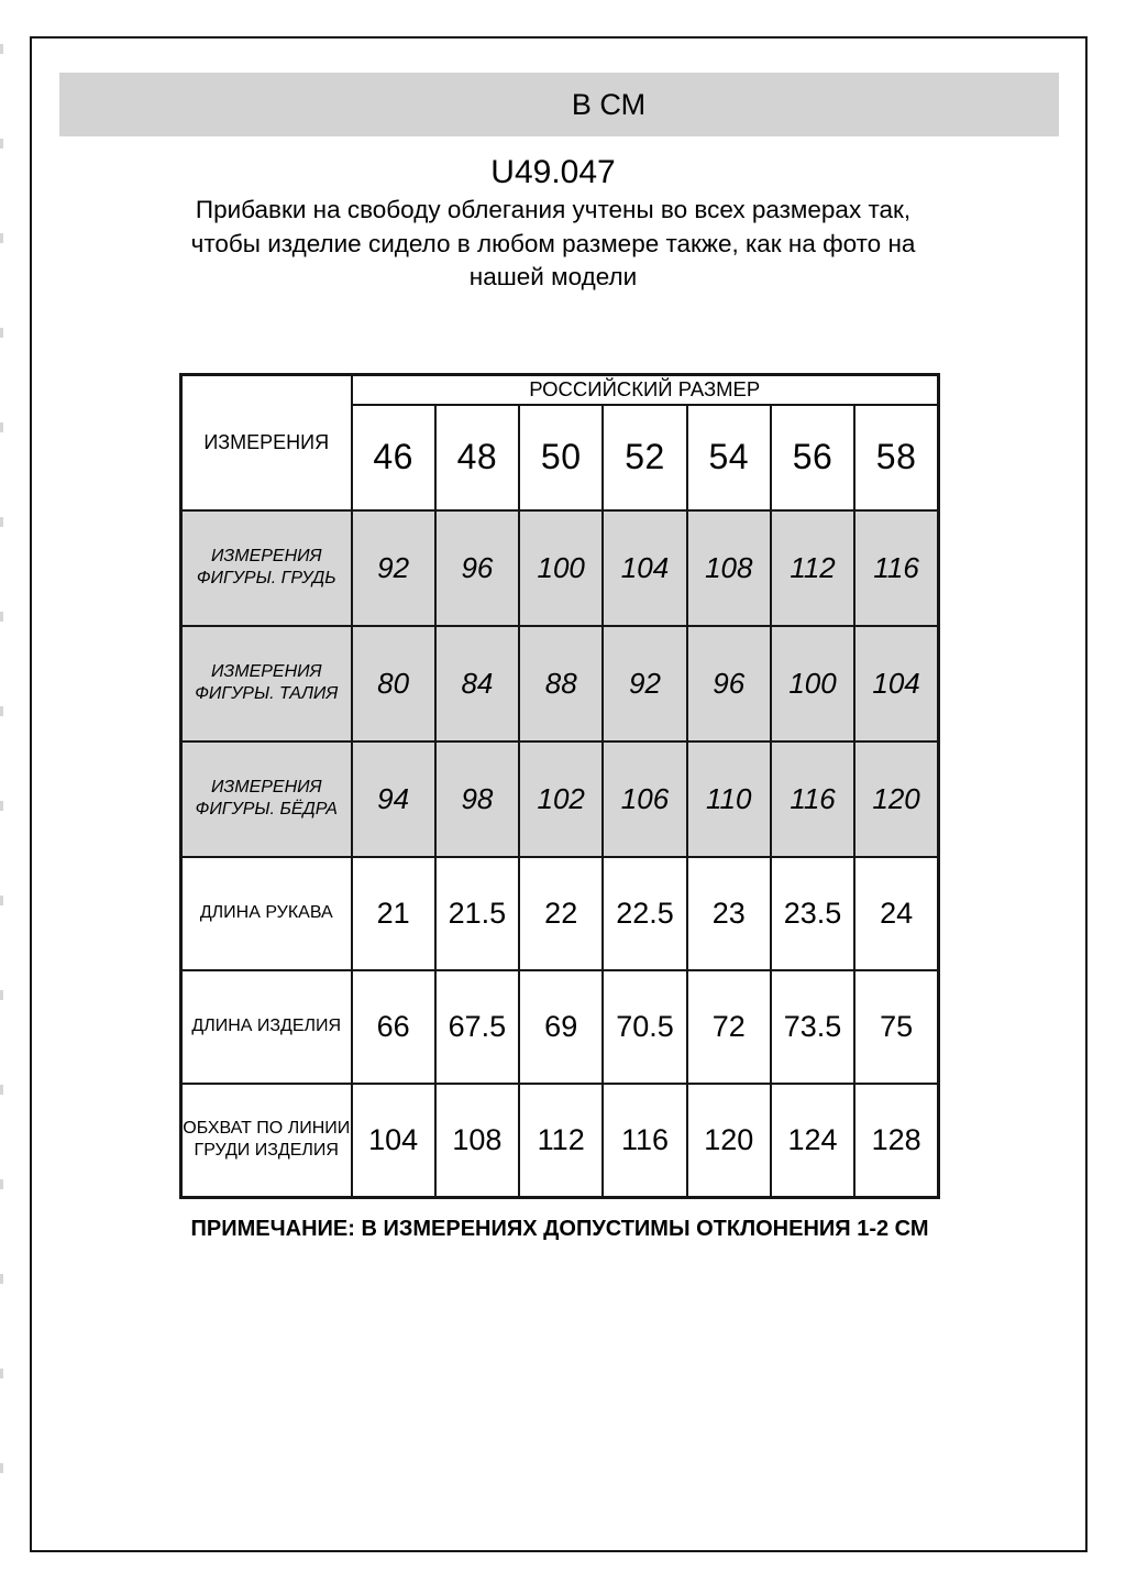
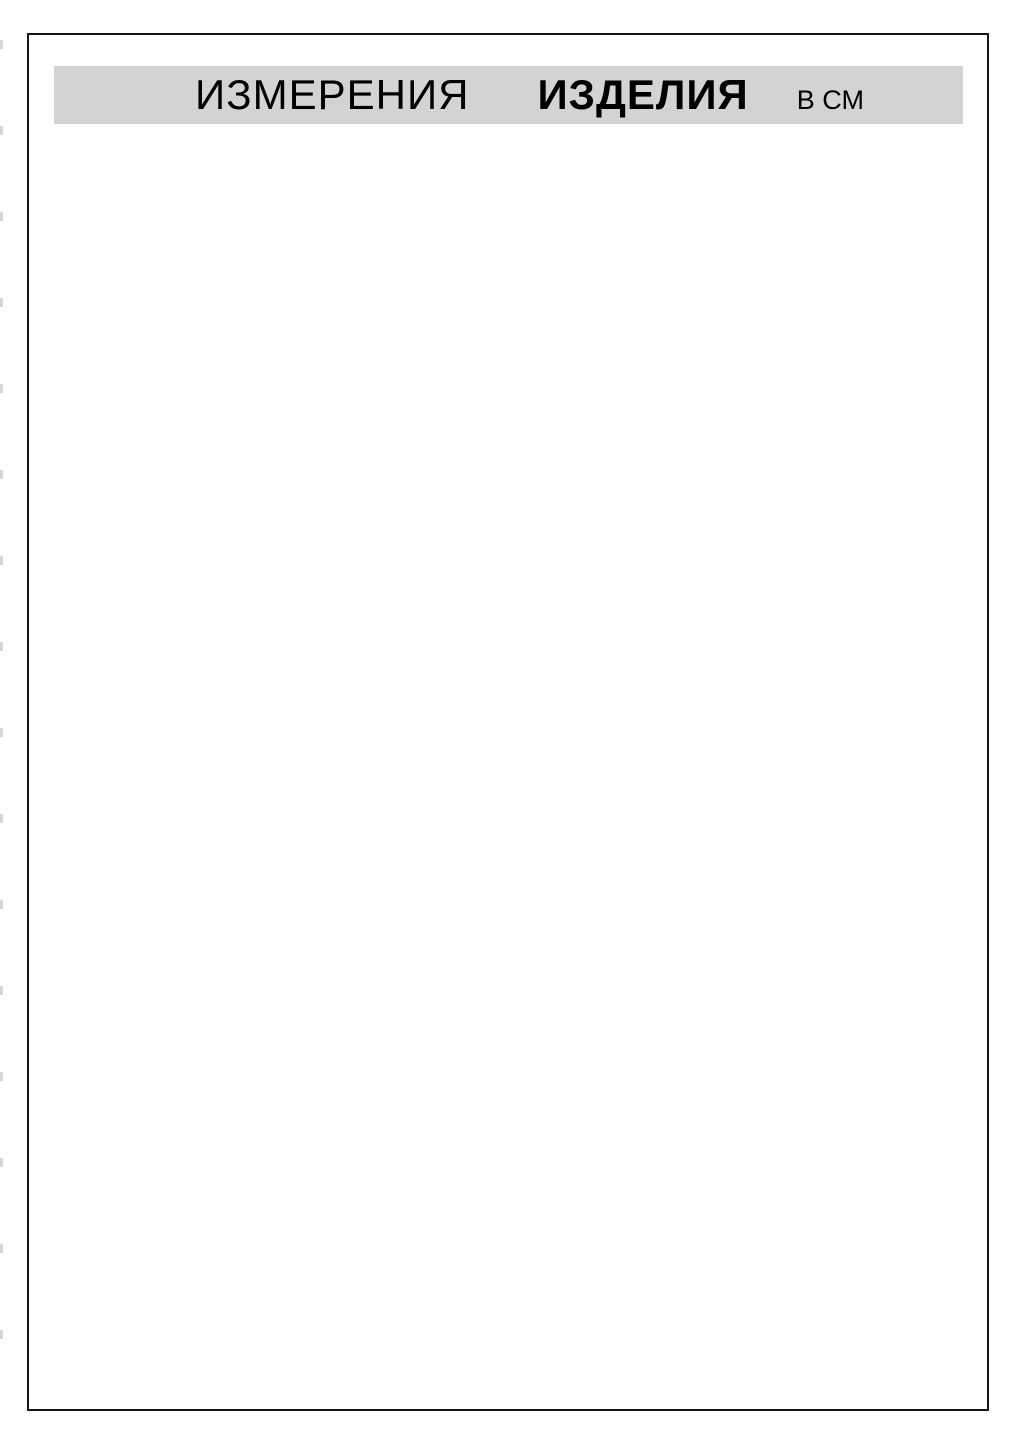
+ ИЗМЕРЕНИЯ
+ ИЗДЕЛИЯ
  В СМ
- U49.047
- Прибавки на свободу облегания учтены во всех размерах так,
- чтобы изделие сидело в любом размере также, как на фото на
- нашей модели
- ИЗМЕРЕНИЯ	РОССИЙСКИЙ РАЗМЕР
- 46	48	50	52	54	56	58
- ИЗМЕРЕНИЯ ФИГУРЫ. ГРУДЬ	92	96	100	104	108	112	116
- ИЗМЕРЕНИЯ ФИГУРЫ. ТАЛИЯ	80	84	88	92	96	100	104
- ИЗМЕРЕНИЯ ФИГУРЫ. БЁДРА	94	98	102	106	110	116	120
- ДЛИНА РУКАВА	21	21.5	22	22.5	23	23.5	24
- ДЛИНА ИЗДЕЛИЯ	66	67.5	69	70.5	72	73.5	75
- ОБХВАТ ПО ЛИНИИ ГРУДИ ИЗДЕЛИЯ	104	108	112	116	120	124	128
- ПРИМЕЧАНИЕ: В ИЗМЕРЕНИЯХ ДОПУСТИМЫ ОТКЛОНЕНИЯ 1-2 СМ
